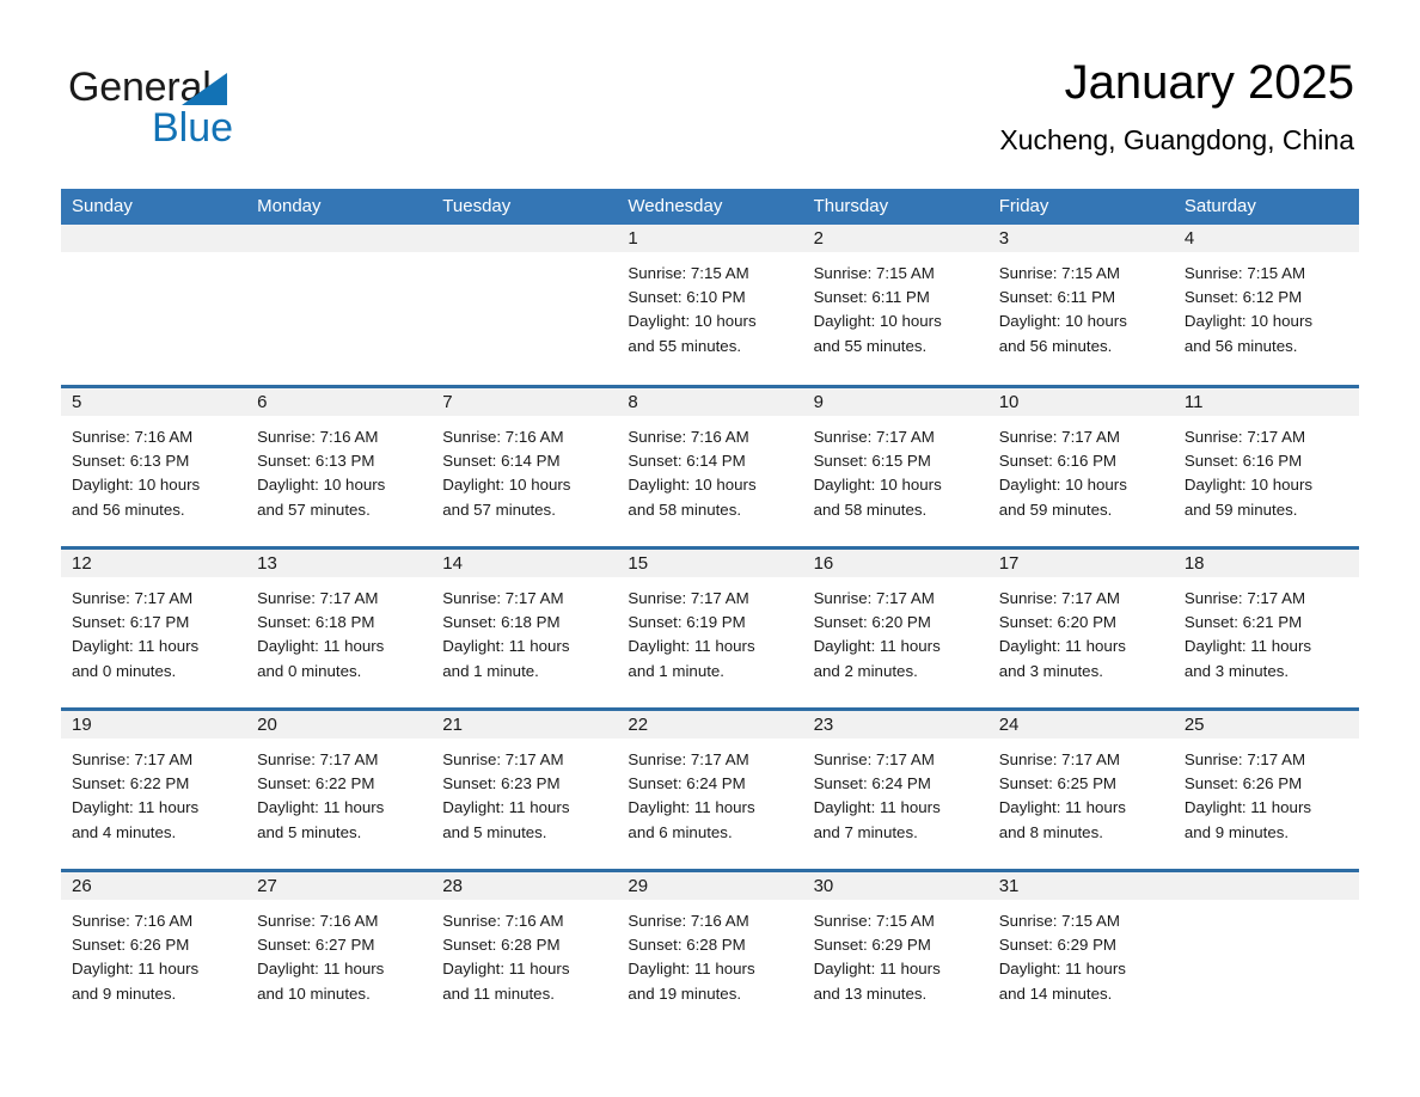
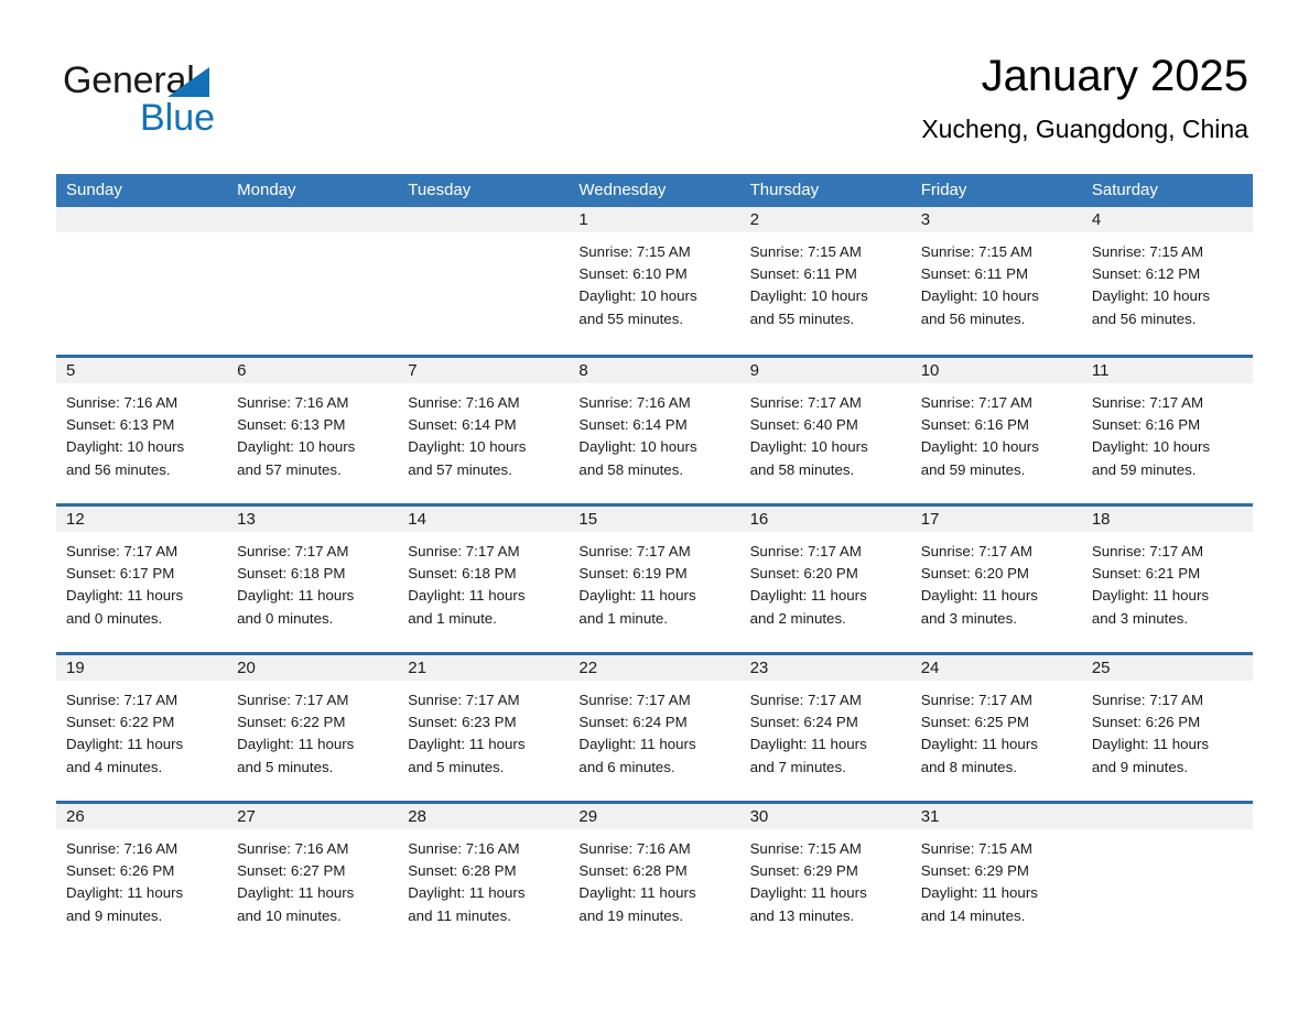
  General
  Blue
  January 2025
  Xucheng, Guangdong, China
  Sunday
  Monday
  Tuesday
  Wednesday
  Thursday
  Friday
  Saturday
  1
  Sunrise: 7:15 AM
  Sunset: 6:10 PM
  Daylight: 10 hours
  and 55 minutes.
  2
  Sunrise: 7:15 AM
  Sunset: 6:11 PM
  Daylight: 10 hours
  and 55 minutes.
  3
  Sunrise: 7:15 AM
  Sunset: 6:11 PM
  Daylight: 10 hours
  and 56 minutes.
  4
  Sunrise: 7:15 AM
  Sunset: 6:12 PM
  Daylight: 10 hours
  and 56 minutes.
  5
  Sunrise: 7:16 AM
  Sunset: 6:13 PM
  Daylight: 10 hours
  and 56 minutes.
  6
  Sunrise: 7:16 AM
  Sunset: 6:13 PM
  Daylight: 10 hours
  and 57 minutes.
  7
  Sunrise: 7:16 AM
  Sunset: 6:14 PM
  Daylight: 10 hours
  and 57 minutes.
  8
  Sunrise: 7:16 AM
  Sunset: 6:14 PM
  Daylight: 10 hours
  and 58 minutes.
  9
  Sunrise: 7:17 AM
- Sunset: 6:15 PM
+ Sunset: 6:40 PM
  Daylight: 10 hours
  and 58 minutes.
  10
  Sunrise: 7:17 AM
  Sunset: 6:16 PM
  Daylight: 10 hours
  and 59 minutes.
  11
  Sunrise: 7:17 AM
  Sunset: 6:16 PM
  Daylight: 10 hours
  and 59 minutes.
  12
  Sunrise: 7:17 AM
  Sunset: 6:17 PM
  Daylight: 11 hours
  and 0 minutes.
  13
  Sunrise: 7:17 AM
  Sunset: 6:18 PM
  Daylight: 11 hours
  and 0 minutes.
  14
  Sunrise: 7:17 AM
  Sunset: 6:18 PM
  Daylight: 11 hours
  and 1 minute.
  15
  Sunrise: 7:17 AM
  Sunset: 6:19 PM
  Daylight: 11 hours
  and 1 minute.
  16
  Sunrise: 7:17 AM
  Sunset: 6:20 PM
  Daylight: 11 hours
  and 2 minutes.
  17
  Sunrise: 7:17 AM
  Sunset: 6:20 PM
  Daylight: 11 hours
  and 3 minutes.
  18
  Sunrise: 7:17 AM
  Sunset: 6:21 PM
  Daylight: 11 hours
  and 3 minutes.
  19
  Sunrise: 7:17 AM
  Sunset: 6:22 PM
  Daylight: 11 hours
  and 4 minutes.
  20
  Sunrise: 7:17 AM
  Sunset: 6:22 PM
  Daylight: 11 hours
  and 5 minutes.
  21
  Sunrise: 7:17 AM
  Sunset: 6:23 PM
  Daylight: 11 hours
  and 5 minutes.
  22
  Sunrise: 7:17 AM
  Sunset: 6:24 PM
  Daylight: 11 hours
  and 6 minutes.
  23
  Sunrise: 7:17 AM
  Sunset: 6:24 PM
  Daylight: 11 hours
  and 7 minutes.
  24
  Sunrise: 7:17 AM
  Sunset: 6:25 PM
  Daylight: 11 hours
  and 8 minutes.
  25
  Sunrise: 7:17 AM
  Sunset: 6:26 PM
  Daylight: 11 hours
  and 9 minutes.
  26
  Sunrise: 7:16 AM
  Sunset: 6:26 PM
  Daylight: 11 hours
  and 9 minutes.
  27
  Sunrise: 7:16 AM
  Sunset: 6:27 PM
  Daylight: 11 hours
  and 10 minutes.
  28
  Sunrise: 7:16 AM
  Sunset: 6:28 PM
  Daylight: 11 hours
  and 11 minutes.
  29
  Sunrise: 7:16 AM
  Sunset: 6:28 PM
  Daylight: 11 hours
  and 19 minutes.
  30
  Sunrise: 7:15 AM
  Sunset: 6:29 PM
  Daylight: 11 hours
  and 13 minutes.
  31
  Sunrise: 7:15 AM
  Sunset: 6:29 PM
  Daylight: 11 hours
  and 14 minutes.
